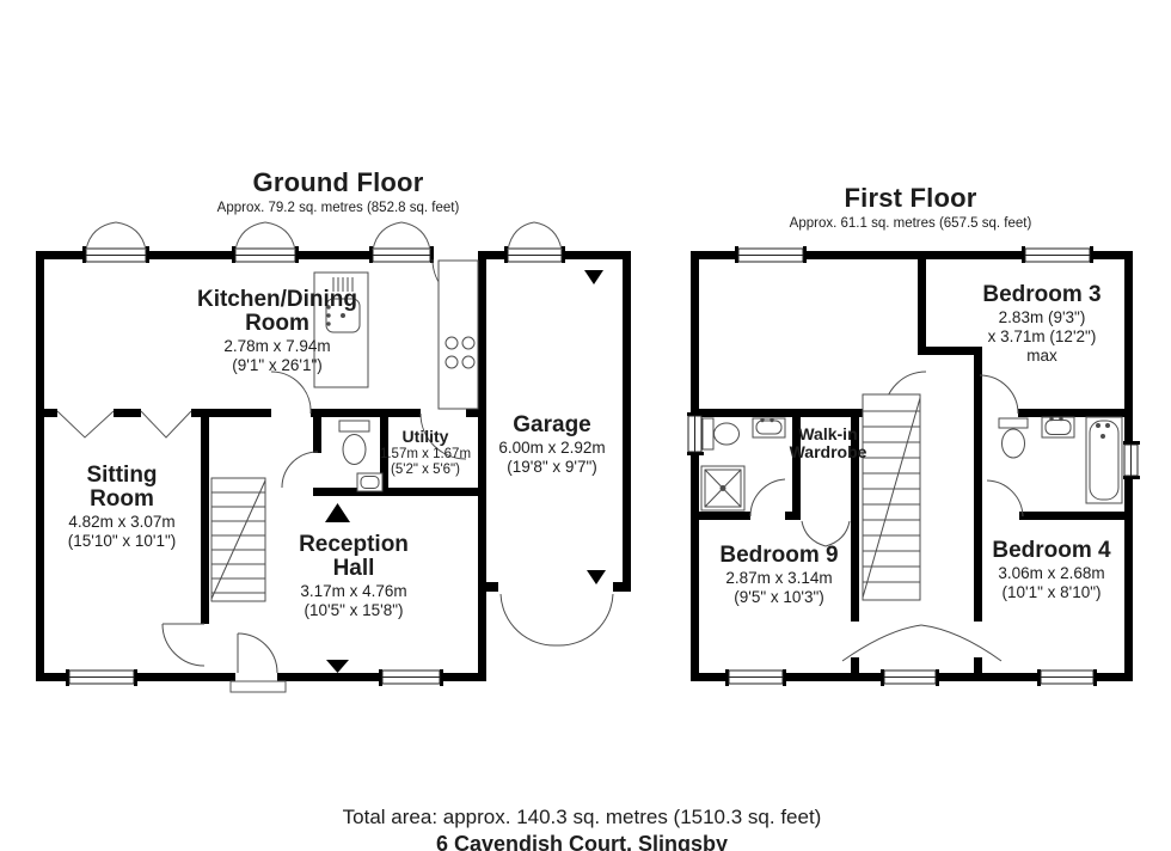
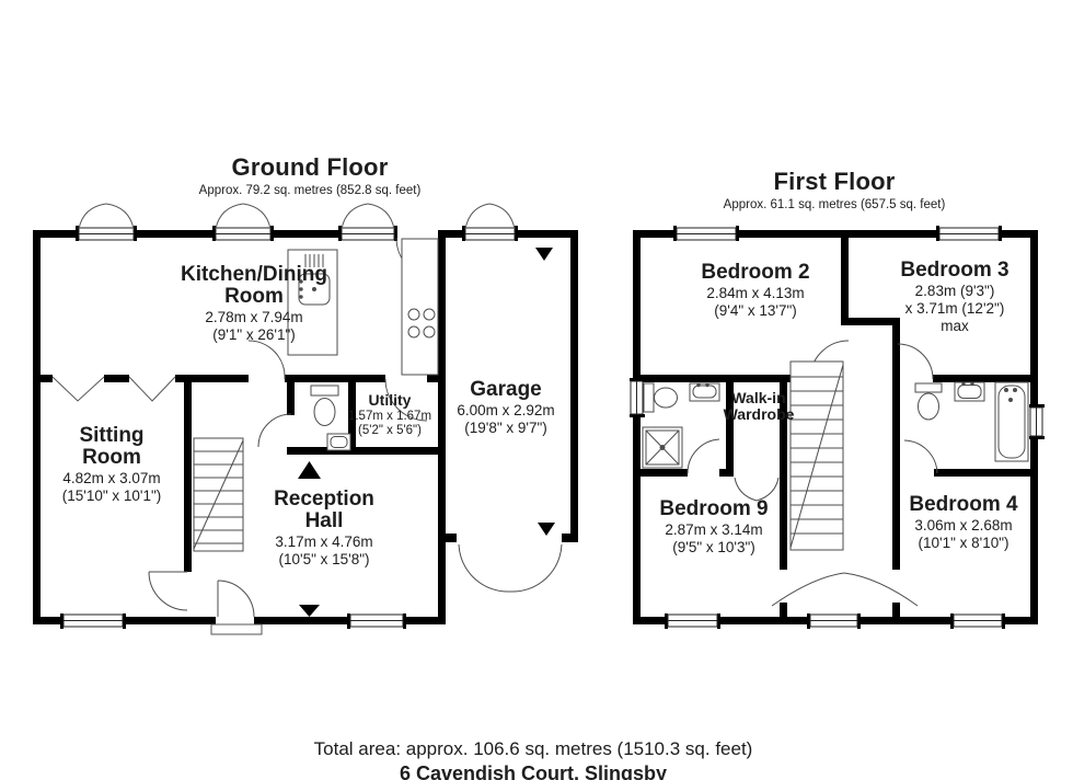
  Ground Floor
  Approx. 79.2 sq. metres (852.8 sq. feet)
  First Floor
  Approx. 61.1 sq. metres (657.5 sq. feet)
  Kitchen/Dining
  Room
  2.78m x 7.94m
  (9'1" x 26'1")
  Sitting
  Room
  4.82m x 3.07m
  (15'10" x 10'1")
  Utility
  1.57m x 1.67m
  (5'2" x 5'6")
  Reception
  Hall
  3.17m x 4.76m
  (10'5" x 15'8")
  Garage
  6.00m x 2.92m
  (19'8" x 9'7")
+ Bedroom 2
+ 2.84m x 4.13m
+ (9'4" x 13'7")
  Bedroom 3
  2.83m (9'3")
  x 3.71m (12'2") max
  Walk-in
  Wardrobe
  Bedroom 9
  2.87m x 3.14m
  (9'5" x 10'3")
  Bedroom 4
  3.06m x 2.68m
  (10'1" x 8'10")
- Total area: approx. 140.3 sq. metres (1510.3 sq. feet)
+ Total area: approx. 106.6 sq. metres (1510.3 sq. feet)
  6 Cavendish Court, Slingsby
